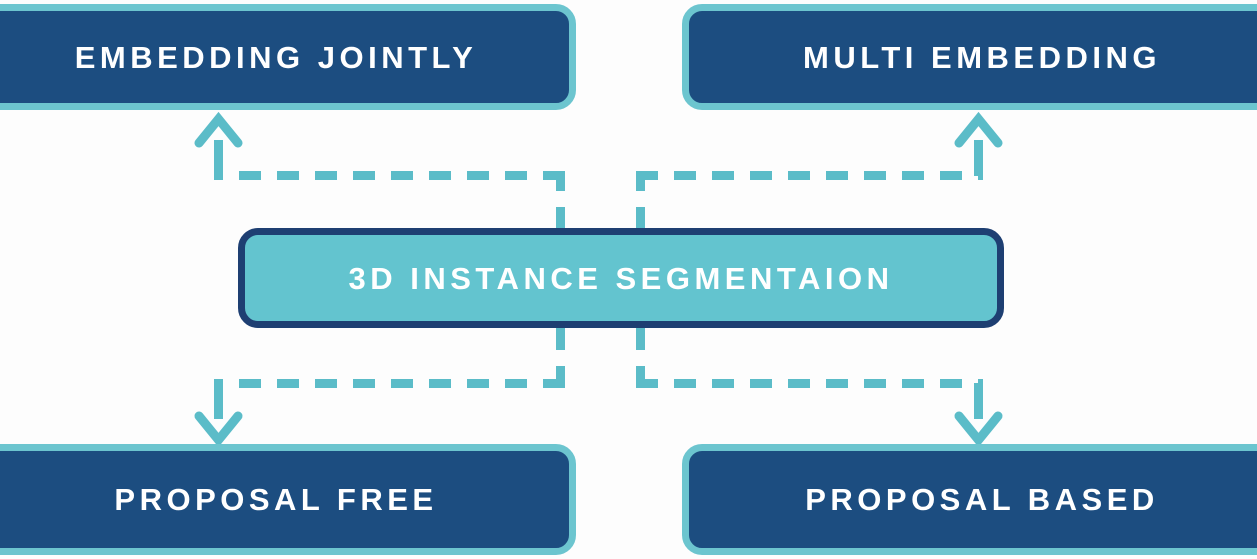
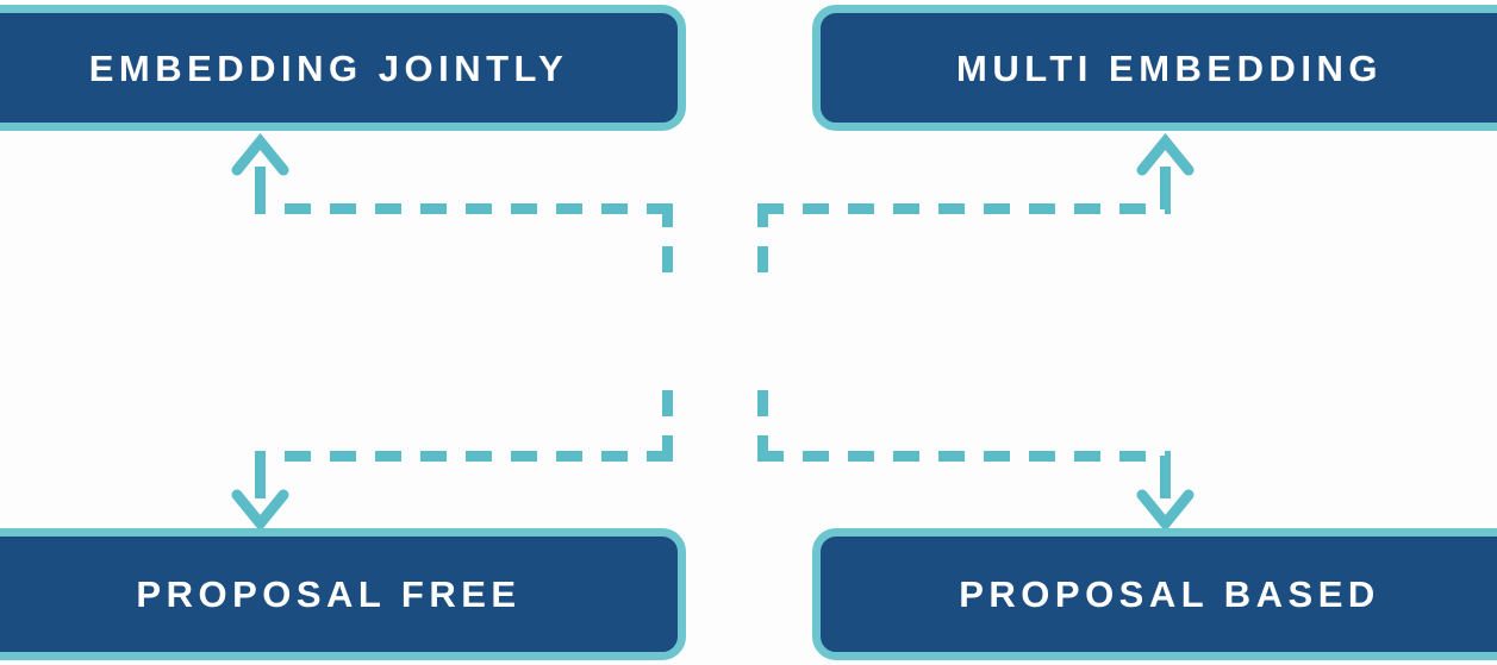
  EMBEDDING JOINTLY
  MULTI EMBEDDING
- 3D INSTANCE SEGMENTAION
  PROPOSAL FREE
  PROPOSAL BASED
